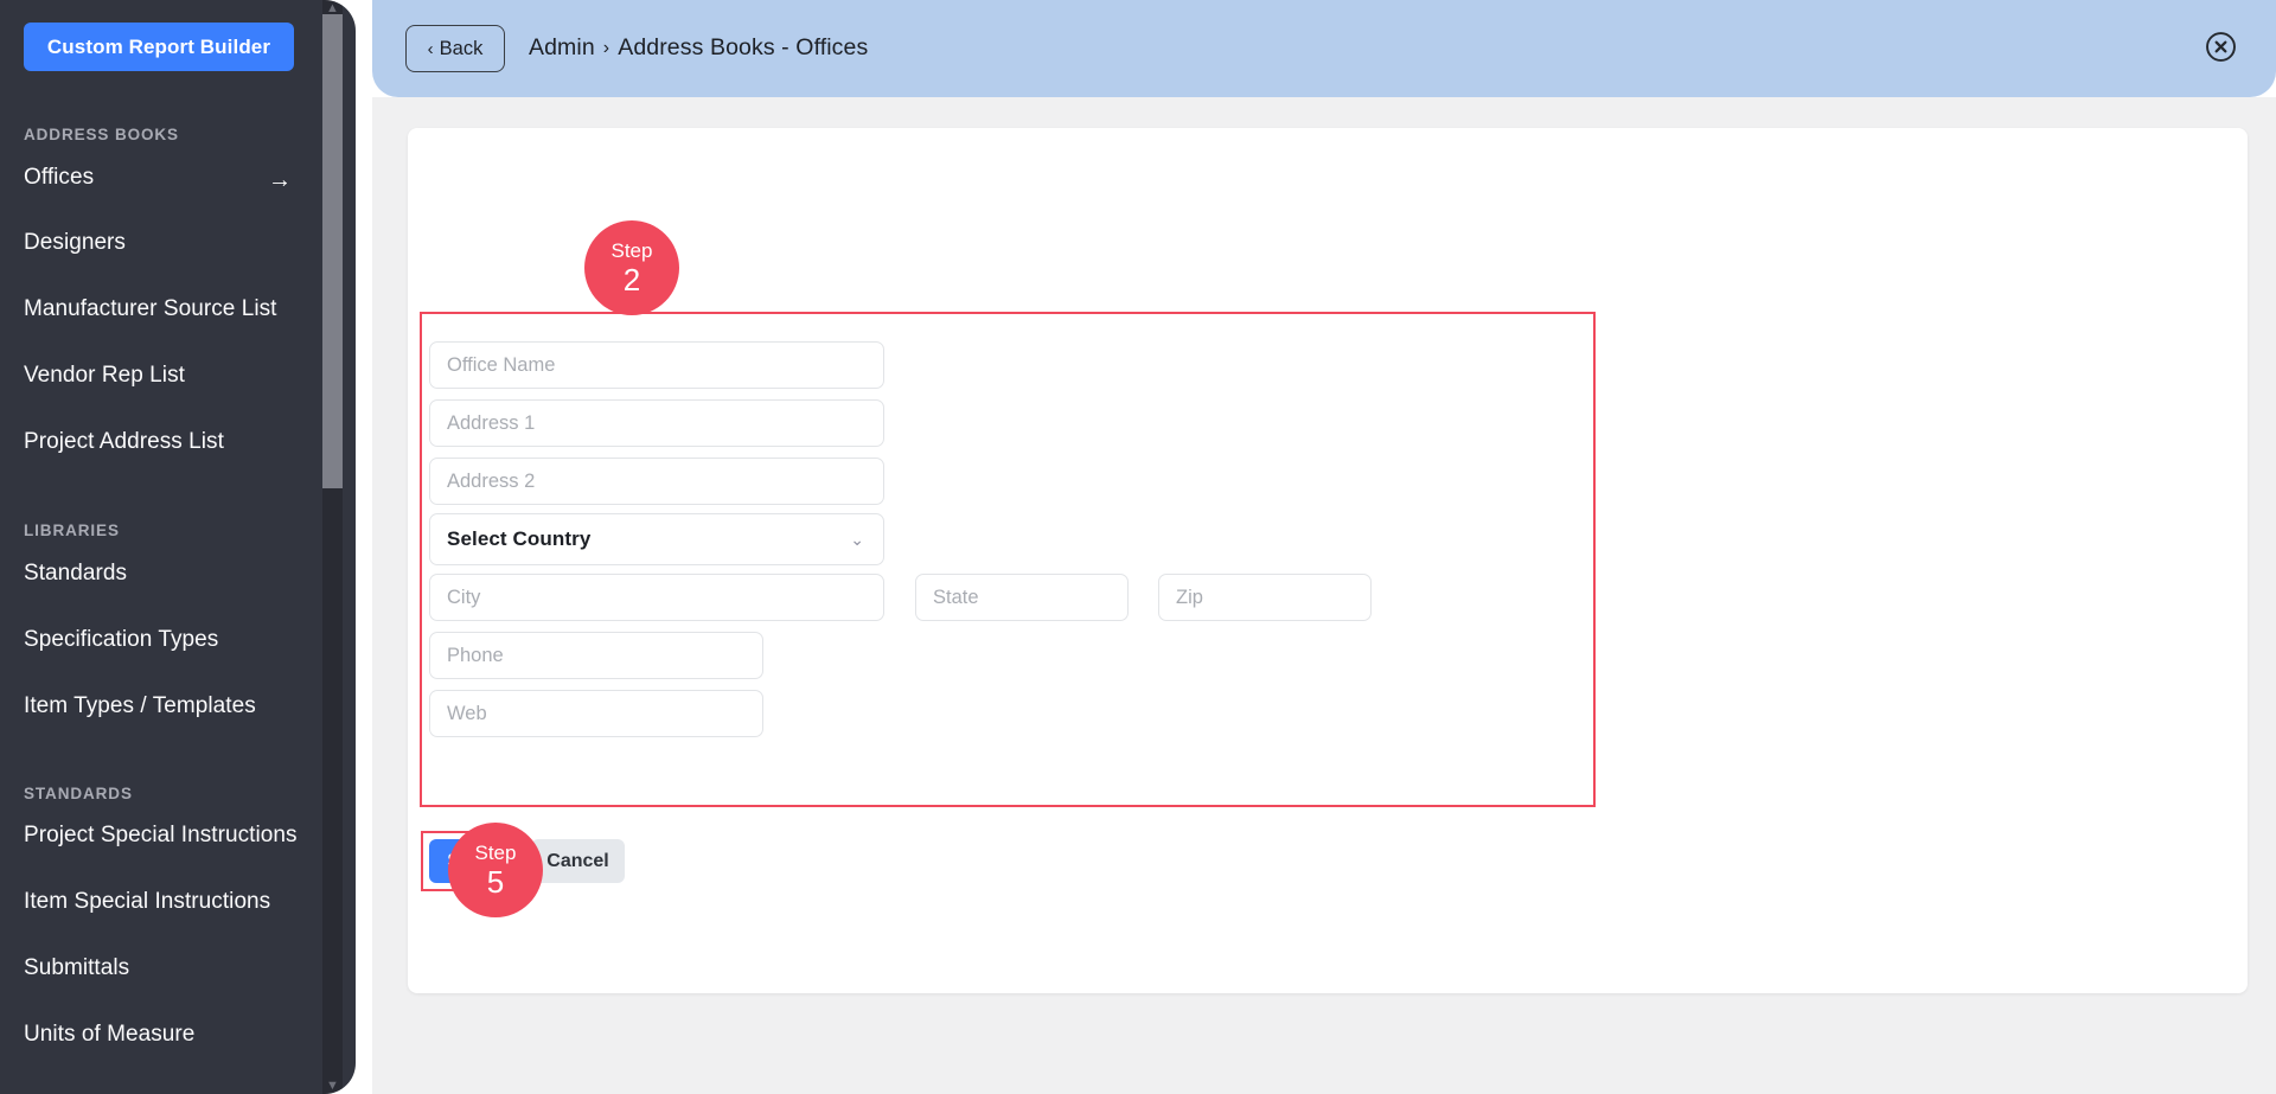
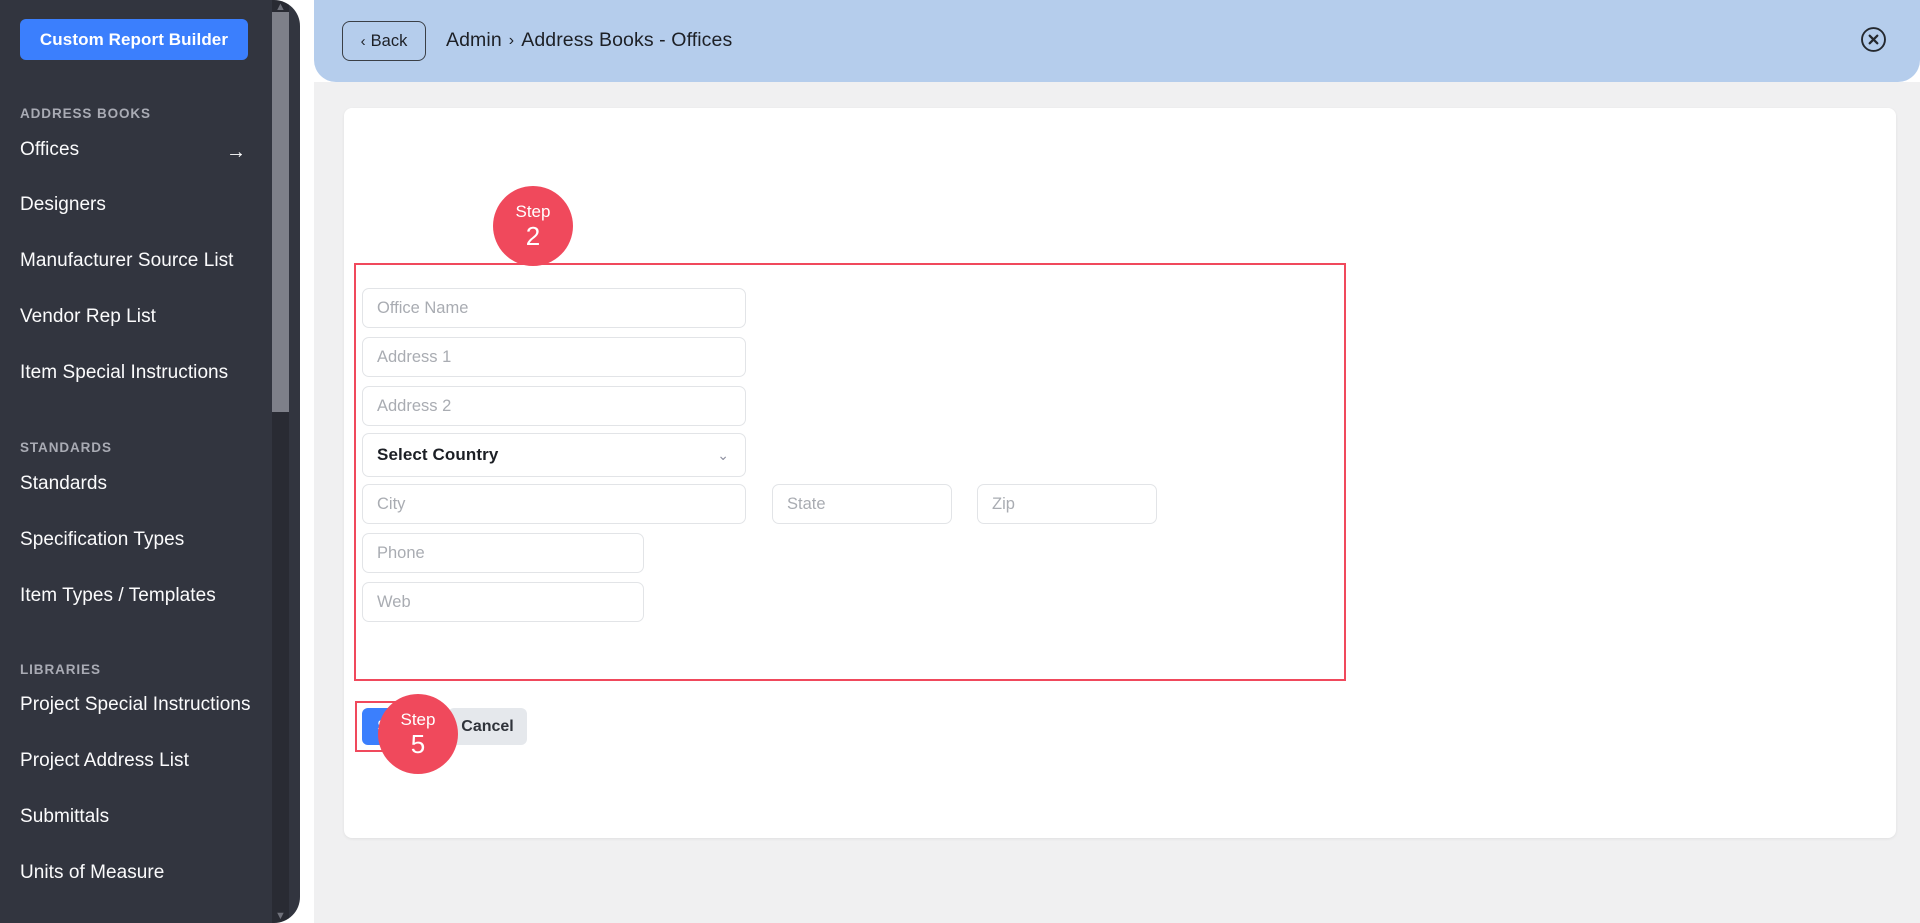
  Custom Report Builder
  ADDRESS BOOKS
  Offices
  →
  Designers
  Manufacturer Source List
  Vendor Rep List
- Project Address List
+ Item Special Instructions
- LIBRARIES
+ STANDARDS
  Standards
  Specification Types
  Item Types / Templates
- STANDARDS
+ LIBRARIES
  Project Special Instructions
- Item Special Instructions
+ Project Address List
  Submittals
  Units of Measure
  ▲
  ▼
  ‹
  Back
  Admin
  ›
  Address Books - Offices
  Office Name
  Address 1
  Address 2
  Select Country
  ⌄
  City
  State
  Zip
  Phone
  Web
  Cancel
  Step
  2
  Step
  5
